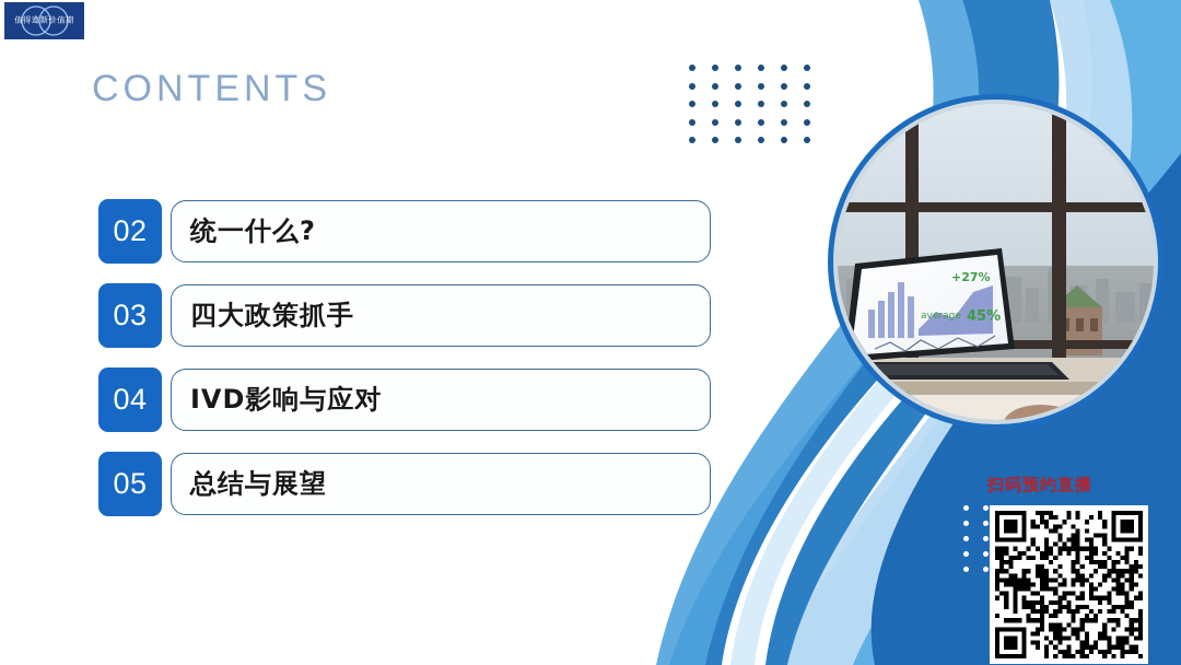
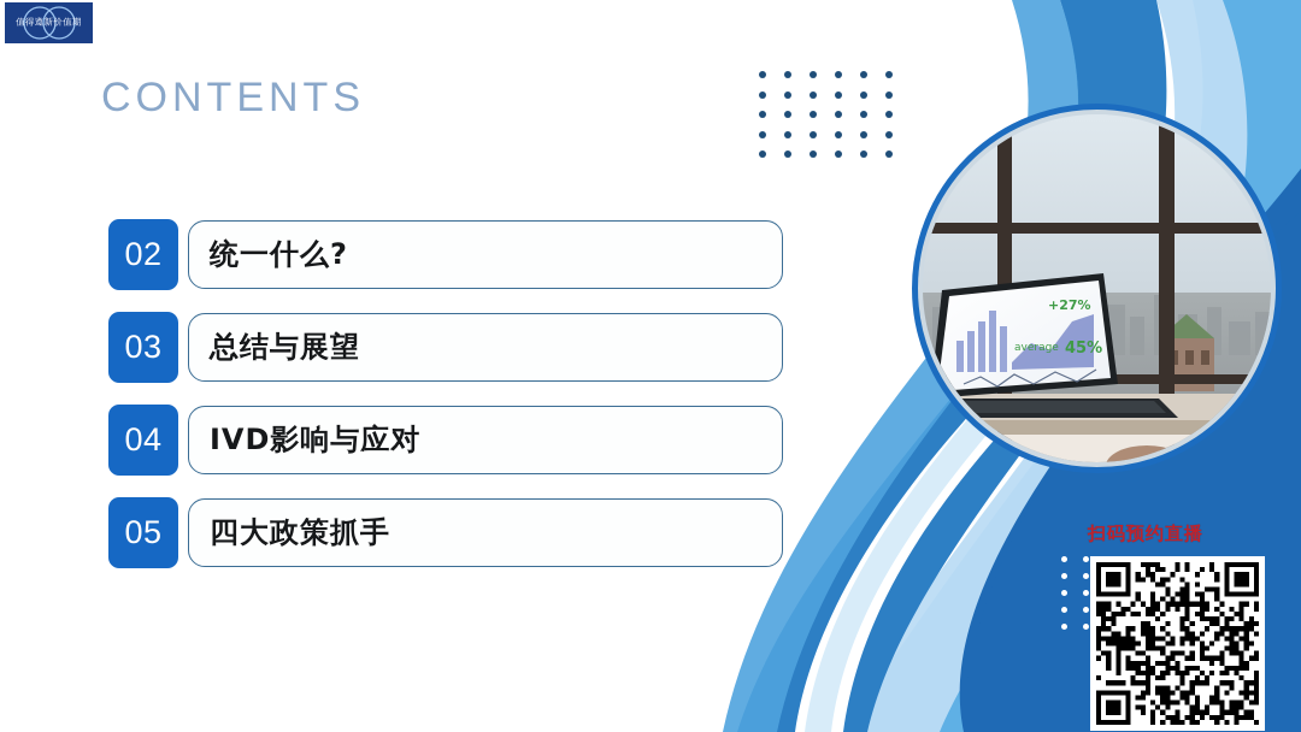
  值得遵新价值期
  CONTENTS
  02
  统一什么?
  03
- 四大政策抓手
+ 总结与展望
  04
  IVD影响与应对
  05
- 总结与展望
+ 四大政策抓手
  +27%
  average
  45%
  扫码预约直播
